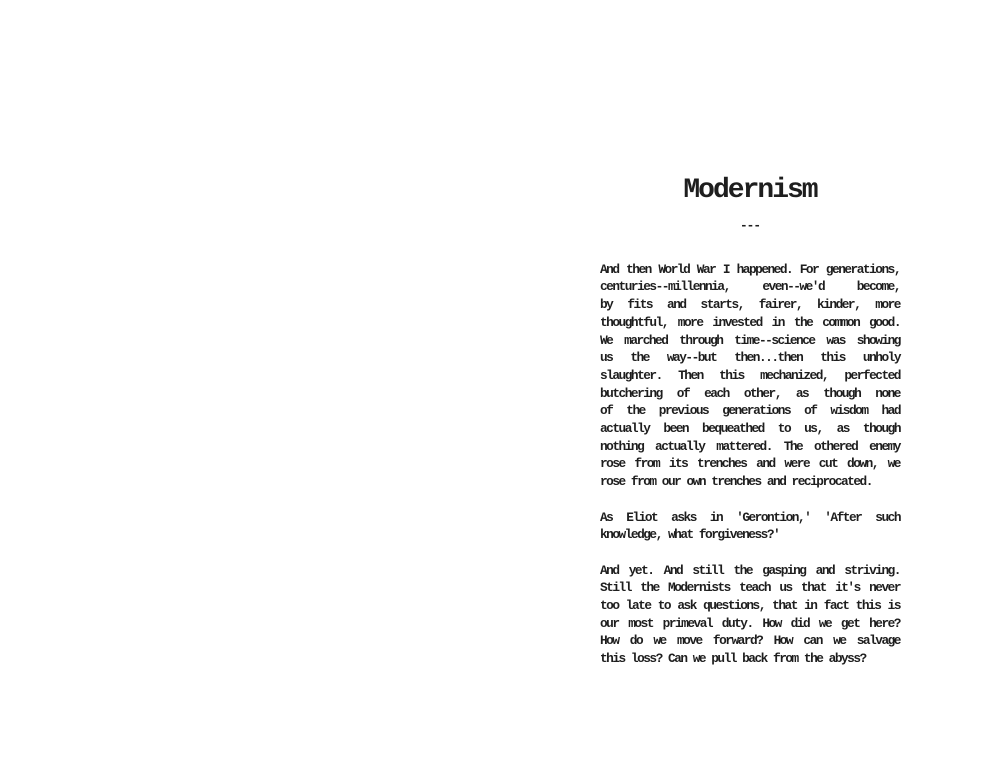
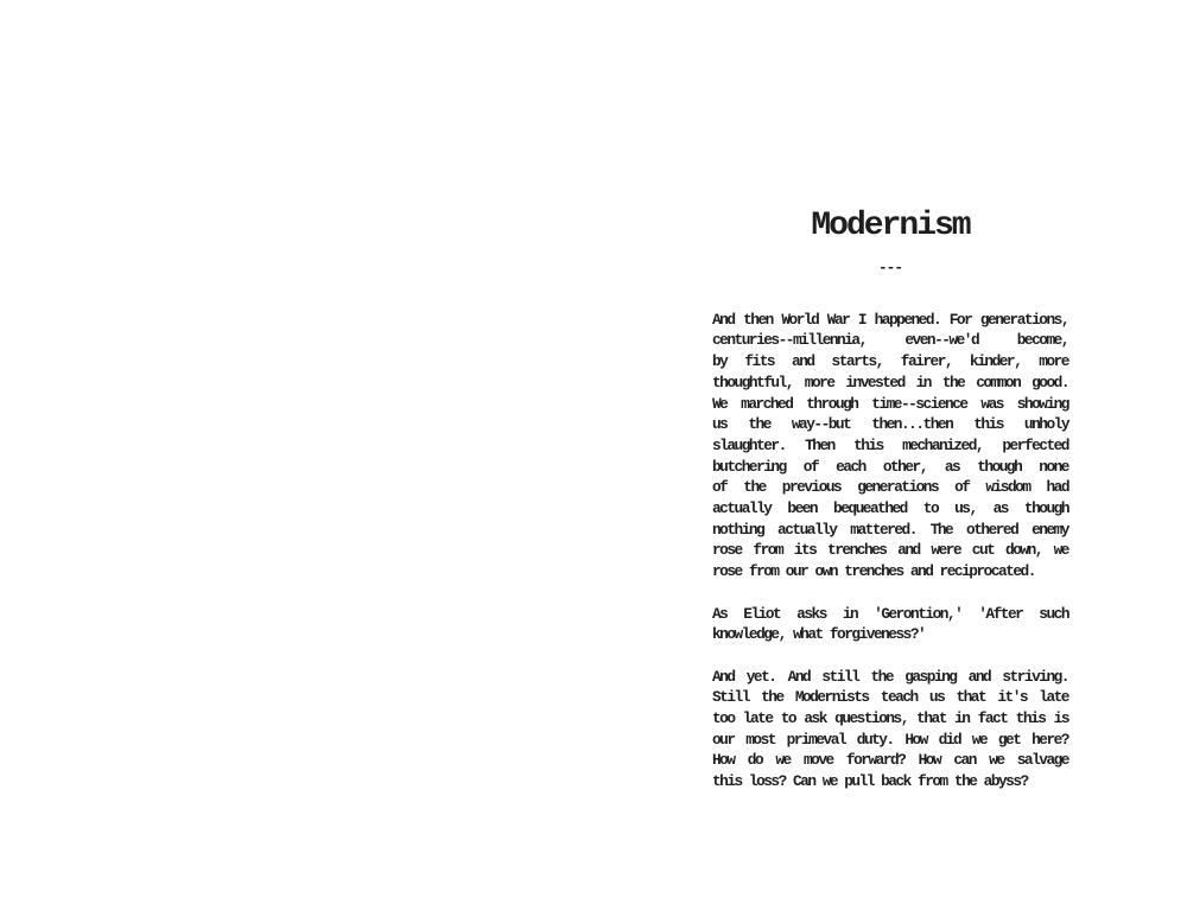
  Modernism
  ---
  And then World War I happened. For generations,
  centuries--millennia, even--we'd become,
  by fits and starts, fairer, kinder, more
  thoughtful, more invested in the common good.
  We marched through time--science was showing
  us the way--but then...then this unholy
  slaughter. Then this mechanized, perfected
  butchering of each other, as though none
  of the previous generations of wisdom had
  actually been bequeathed to us, as though
  nothing actually mattered. The othered enemy
  rose from its trenches and were cut down, we
  rose from our own trenches and reciprocated.
  As Eliot asks in 'Gerontion,' 'After such
  knowledge, what forgiveness?'
  And yet. And still the gasping and striving.
- Still the Modernists teach us that it's never
+ Still the Modernists teach us that it's late
  too late to ask questions, that in fact this is
  our most primeval duty. How did we get here?
  How do we move forward? How can we salvage
  this loss? Can we pull back from the abyss?
